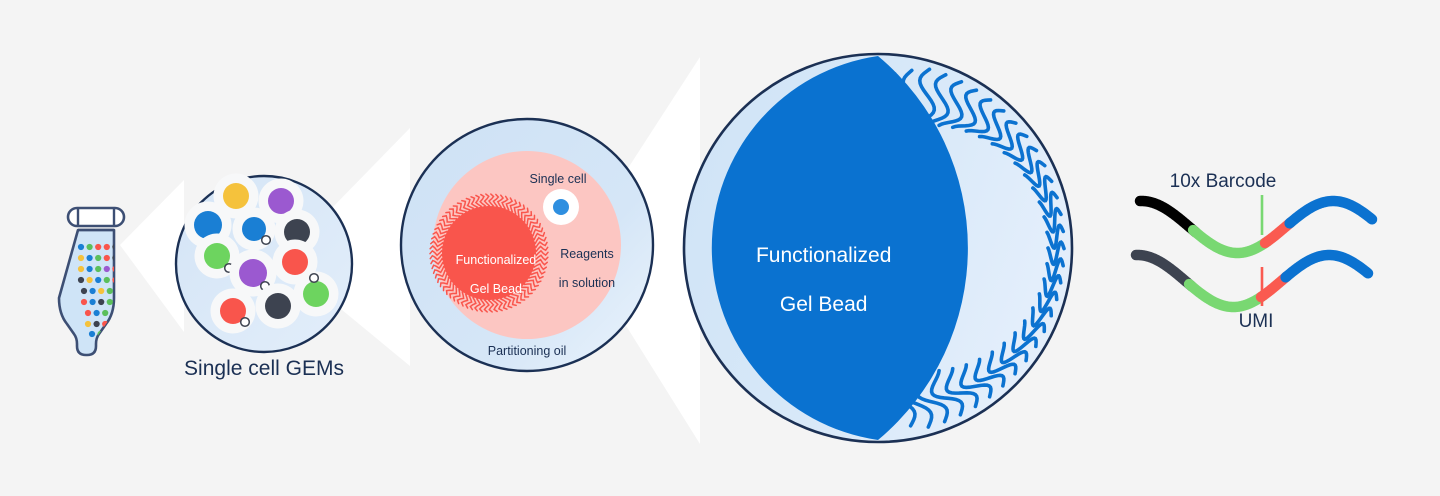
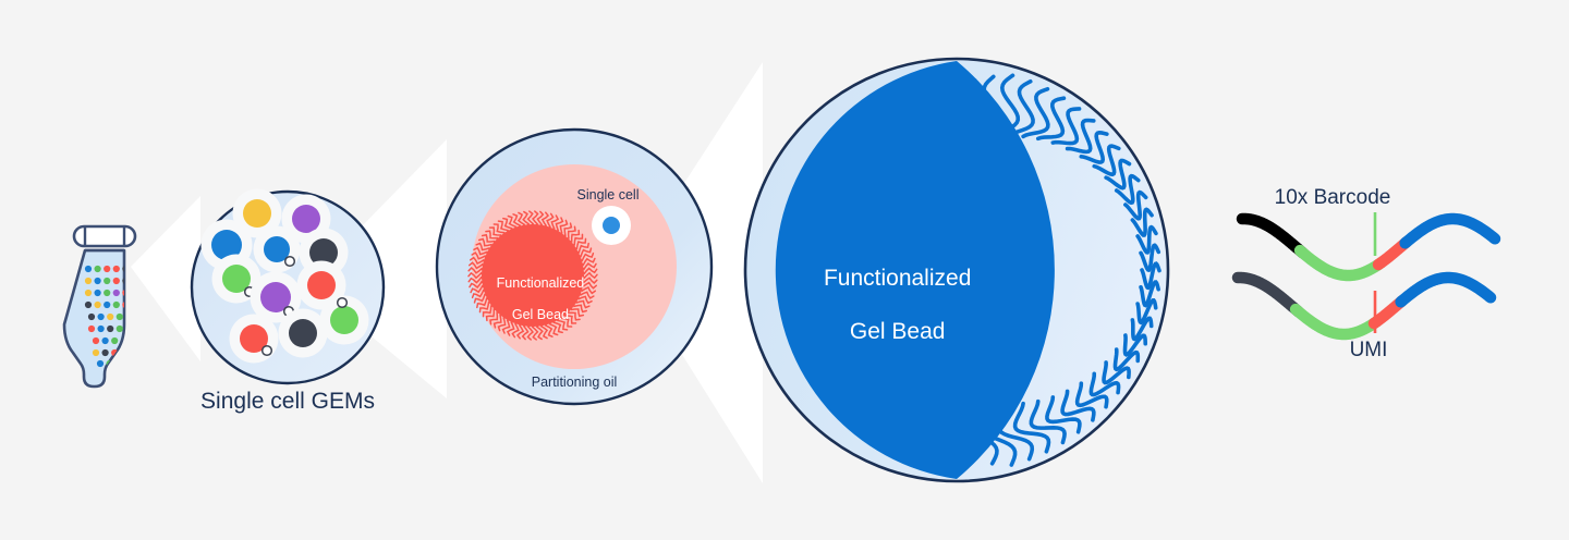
  Single cell GEMs
  Partitioning oil
  Single cell
- Reagents
- in solution
  Functionalized
  Gel Bead
  Functionalized
  Gel Bead
  10x Barcode
  UMI
